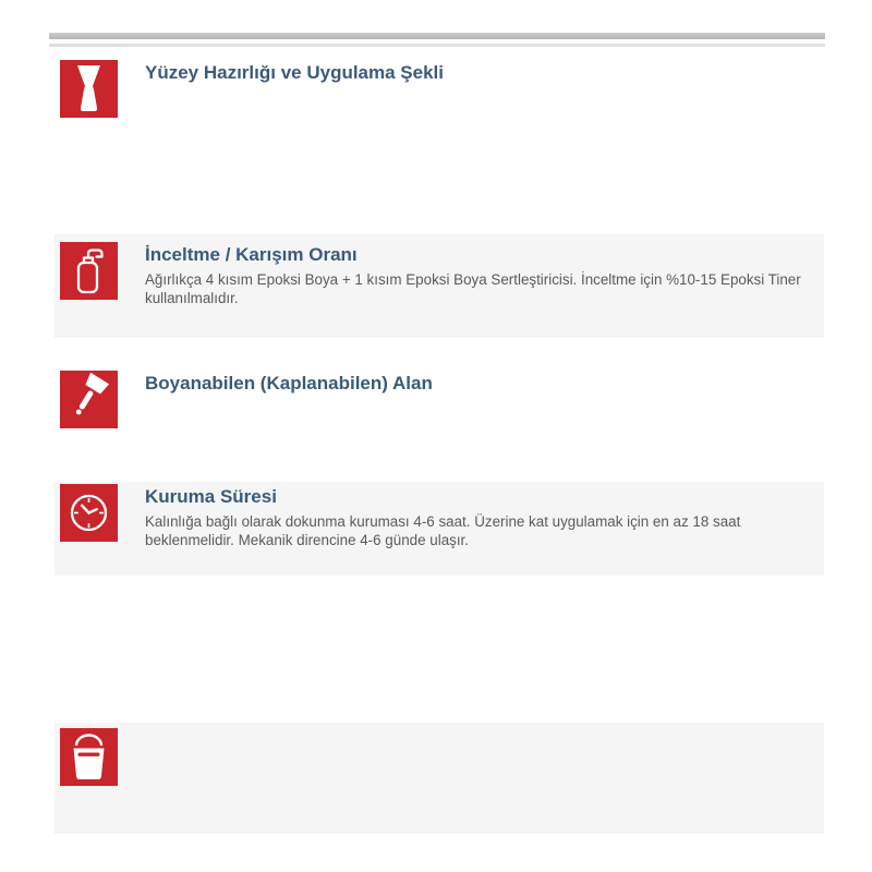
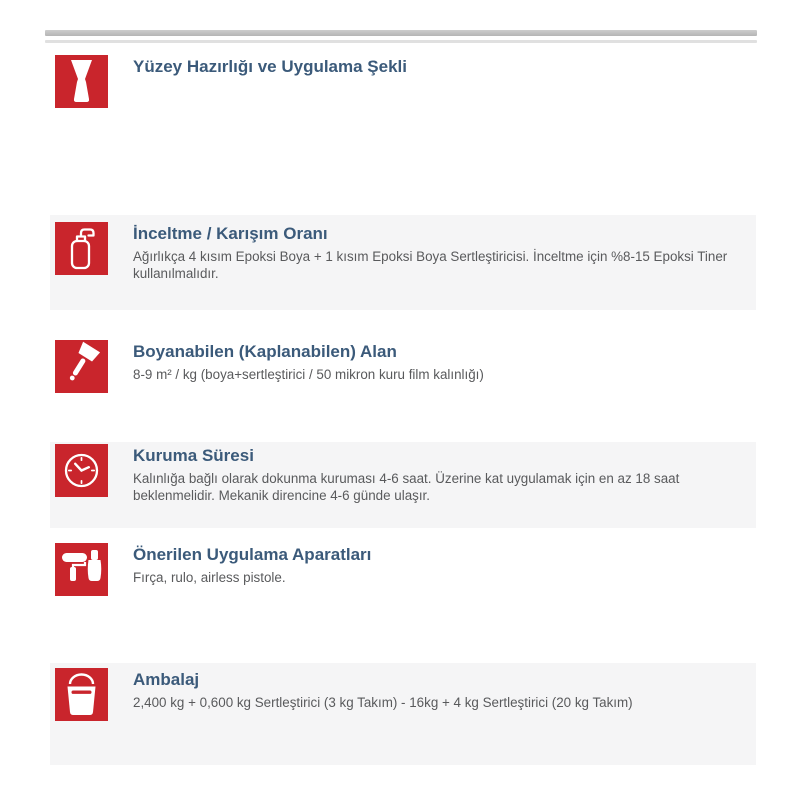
  Yüzey Hazırlığı ve Uygulama Şekli
  İnceltme / Karışım Oranı
- Ağırlıkça 4 kısım Epoksi Boya + 1 kısım Epoksi Boya Sertleştiricisi. İnceltme için %10-15 Epoksi Tiner kullanılmalıdır.
+ Ağırlıkça 4 kısım Epoksi Boya + 1 kısım Epoksi Boya Sertleştiricisi. İnceltme için %8-15 Epoksi Tiner kullanılmalıdır.
  Boyanabilen (Kaplanabilen) Alan
+ 8-9 m² / kg (boya+sertleştirici / 50 mikron kuru film kalınlığı)
  Kuruma Süresi
  Kalınlığa bağlı olarak dokunma kuruması 4-6 saat. Üzerine kat uygulamak için en az 18 saat beklenmelidir. Mekanik direncine 4-6 günde ulaşır.
+ Önerilen Uygulama Aparatları
+ Fırça, rulo, airless pistole.
+ Ambalaj
+ 2,400 kg + 0,600 kg Sertleştirici (3 kg Takım) - 16kg + 4 kg Sertleştirici (20 kg Takım)
